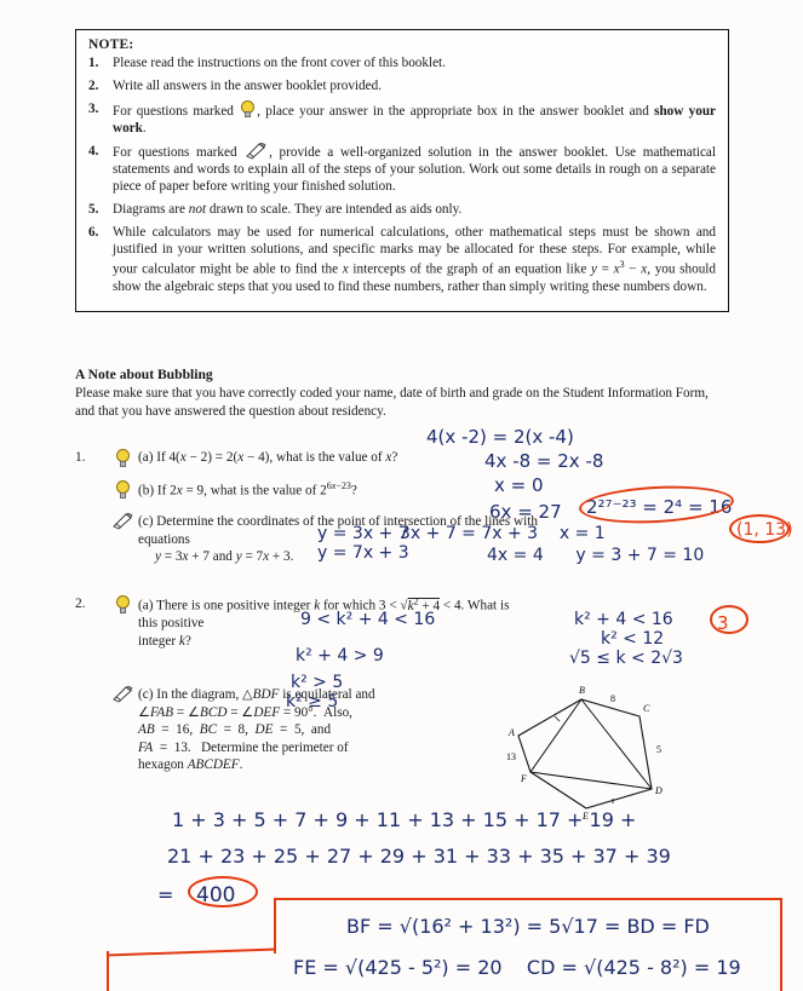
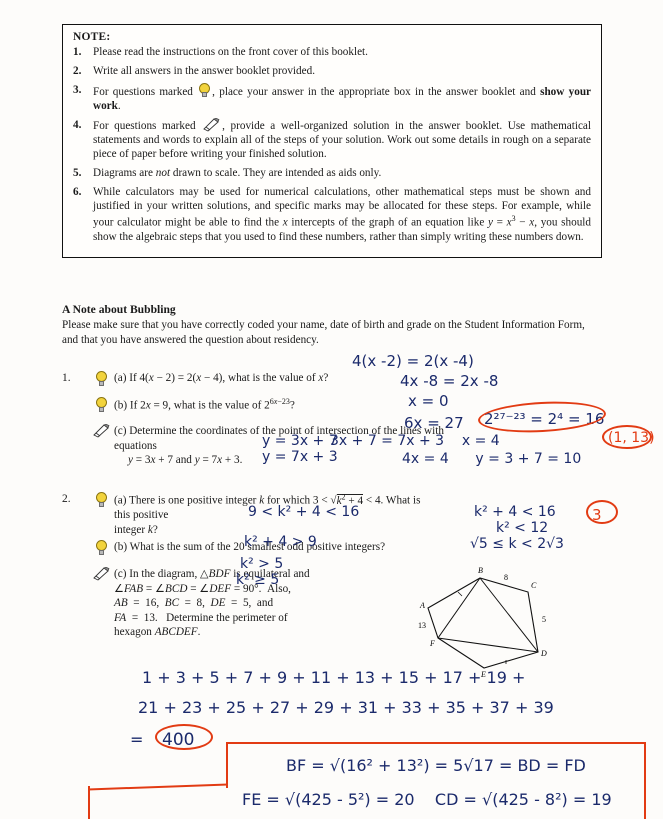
  NOTE:
  1.
  Please read the instructions on the front cover of this booklet.
  2.
  Write all answers in the answer booklet provided.
  3.
  For questions marked , place your answer in the appropriate box in the answer booklet and show your work.
  4.
  For questions marked , provide a well-organized solution in the answer booklet. Use mathematical statements and words to explain all of the steps of your solution. Work out some details in rough on a separate piece of paper before writing your finished solution.
  5.
  Diagrams are not drawn to scale. They are intended as aids only.
  6.
  While calculators may be used for numerical calculations, other mathematical steps must be shown and justified in your written solutions, and specific marks may be allocated for these steps. For example, while your calculator might be able to find the x intercepts of the graph of an equation like y = x3 − x, you should show the algebraic steps that you used to find these numbers, rather than simply writing these numbers down.
  A Note about Bubbling
  Please make sure that you have correctly coded your name, date of birth and grade on the Student Information Form, and that you have answered the question about residency.
  1.
  (a) If 4(x − 2) = 2(x − 4), what is the value of x?
  (b) If 2x = 9, what is the value of 26x−23?
  (c) Determine the coordinates of the point of intersection of the lines with equations
  y = 3x + 7 and y = 7x + 3.
  2.
  (a) There is one positive integer k for which 3 < √k2 + 4 < 4. What is this positive
  integer k?
+ (b) What is the sum of the 20 smallest odd positive integers?
  (c) In the diagram, △BDF is equilateral and
  ∠FAB = ∠BCD = ∠DEF = 90°. Also,
  AB = 16, BC = 8, DE = 5, and
  FA = 13. Determine the perimeter of
  hexagon ABCDEF.
  A
  B
  C
  D
  E
  F
  8
  5
  13
  4(x -2) = 2(x -4)
  4x -8 = 2x -8
  x = 0
  6x = 27
  2²⁷⁻²³ = 2⁴ = 16
  y = 3x + 7
  y = 7x + 3
- 3x + 7 = 7x + 3 x = 1
+ 3x + 7 = 7x + 3 x = 4
  4x = 4 y = 3 + 7 = 10
  (1, 13)
  9 < k² + 4 < 16
  k² + 4 < 16
  k² < 12
  k² + 4 > 9
  k² > 5
  k² ≥ 5
  √5 ≤ k < 2√3
  3
  1 + 3 + 5 + 7 + 9 + 11 + 13 + 15 + 17 + 19 +
  21 + 23 + 25 + 27 + 29 + 31 + 33 + 35 + 37 + 39
  =
  400
  BF = √(16² + 13²) = 5√17 = BD = FD
  FE = √(425 - 5²) = 20 CD = √(425 - 8²) = 19
